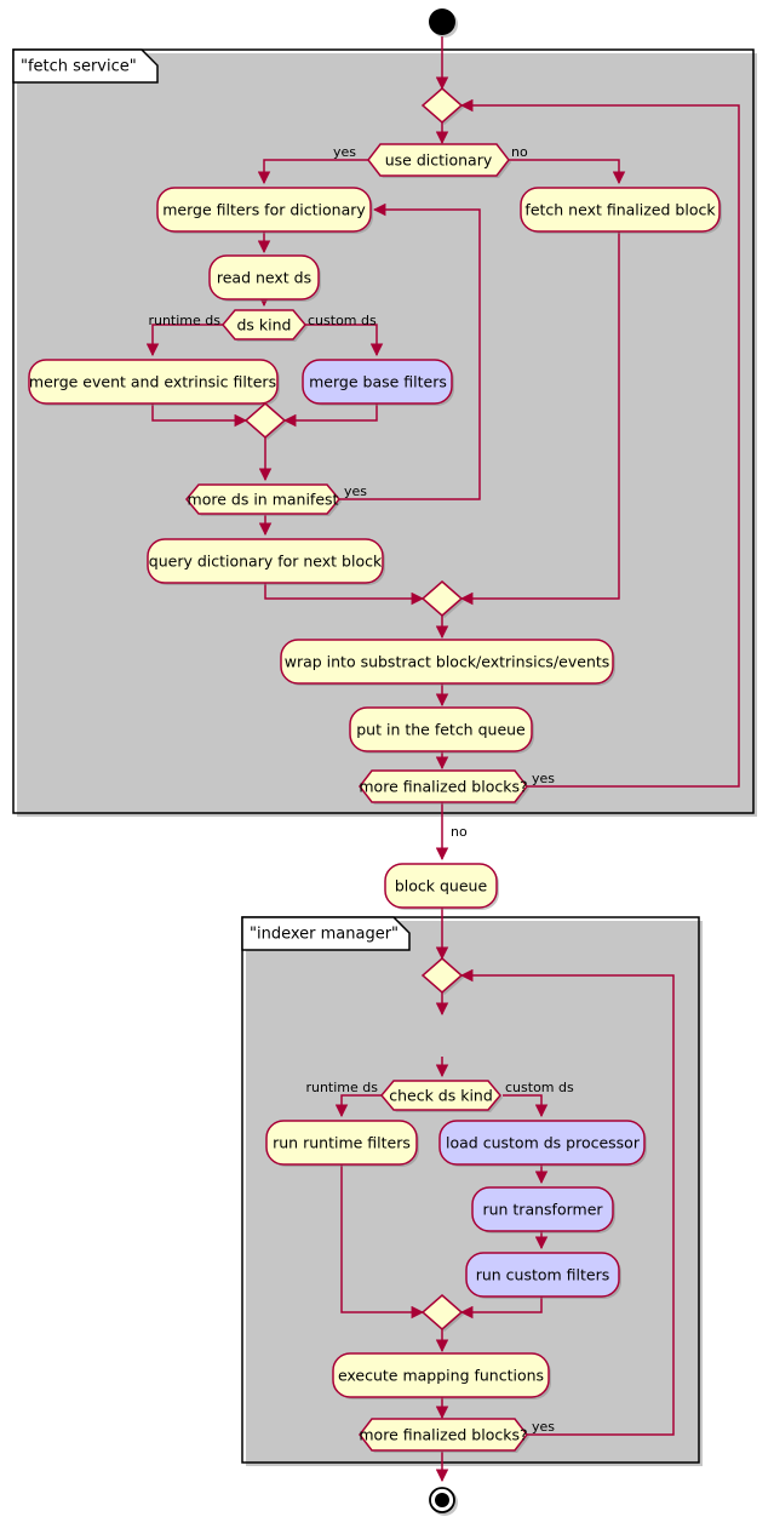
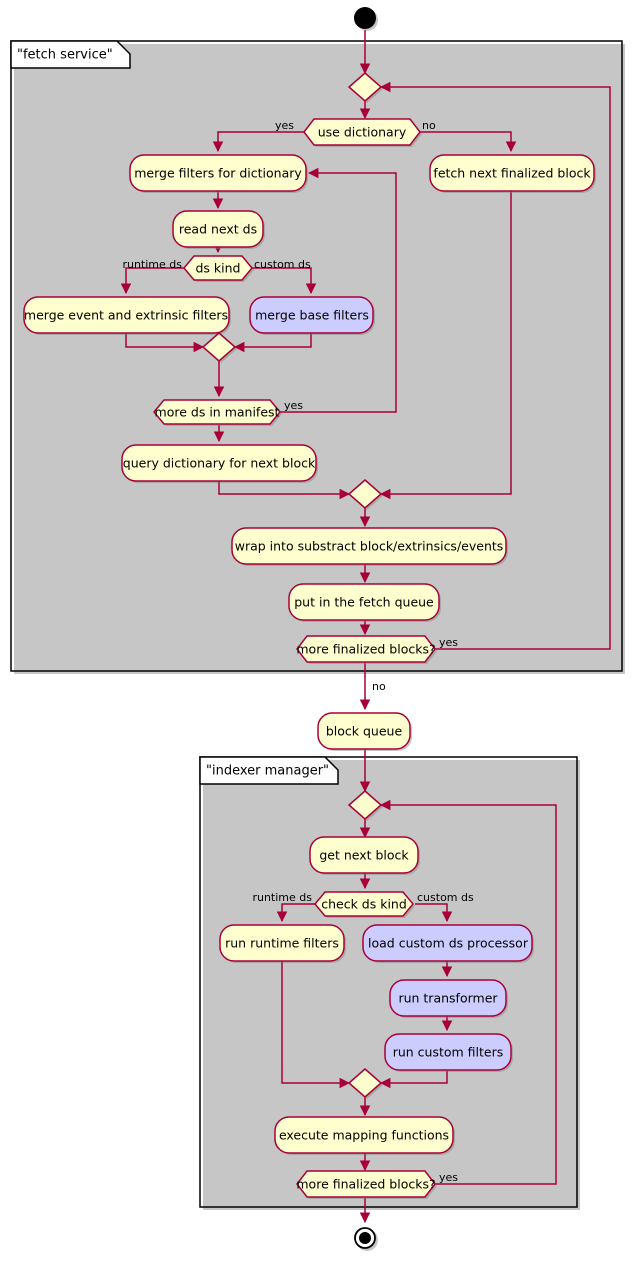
  "fetch service"
  "indexer manager"
  use dictionary
  merge filters for dictionary
  fetch next finalized block
  read next ds
  ds kind
  merge event and extrinsic filters
  merge base filters
  more ds in manifest
  query dictionary for next block
  wrap into substract block/extrinsics/events
  put in the fetch queue
  more finalized blocks?
  block queue
+ get next block
  check ds kind
  run runtime filters
  load custom ds processor
  run transformer
  run custom filters
  execute mapping functions
  more finalized blocks?
  yes
  no
  runtime ds
  custom ds
  yes
  yes
  no
  runtime ds
  custom ds
  yes
